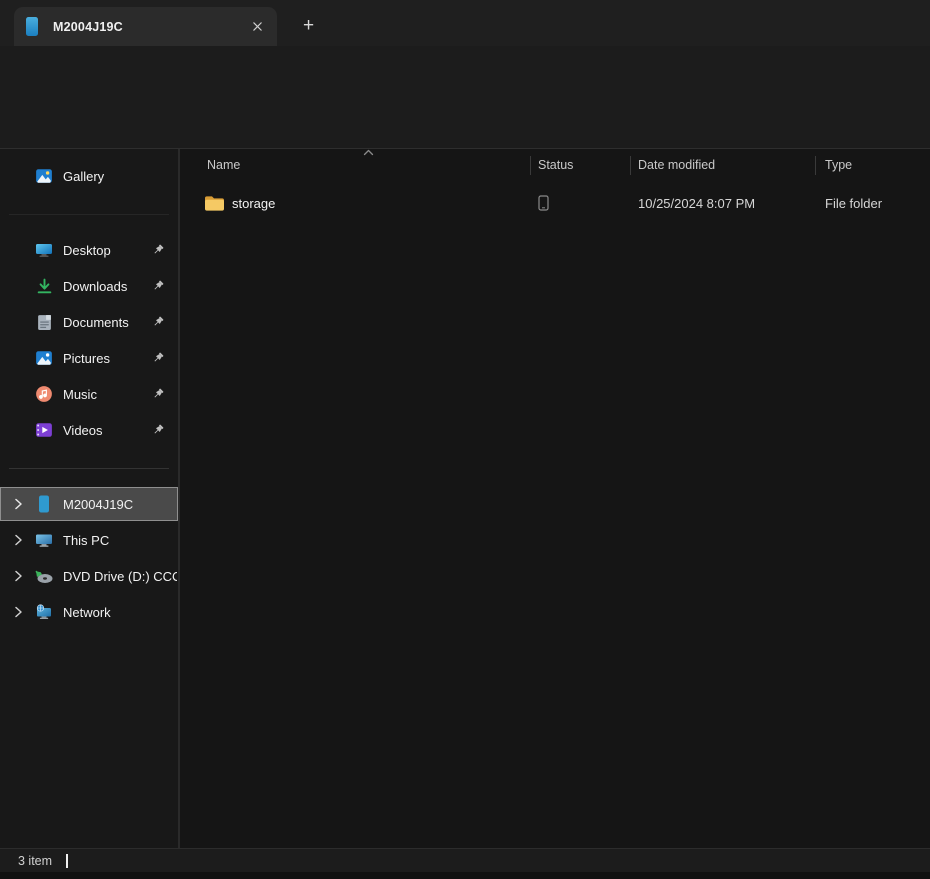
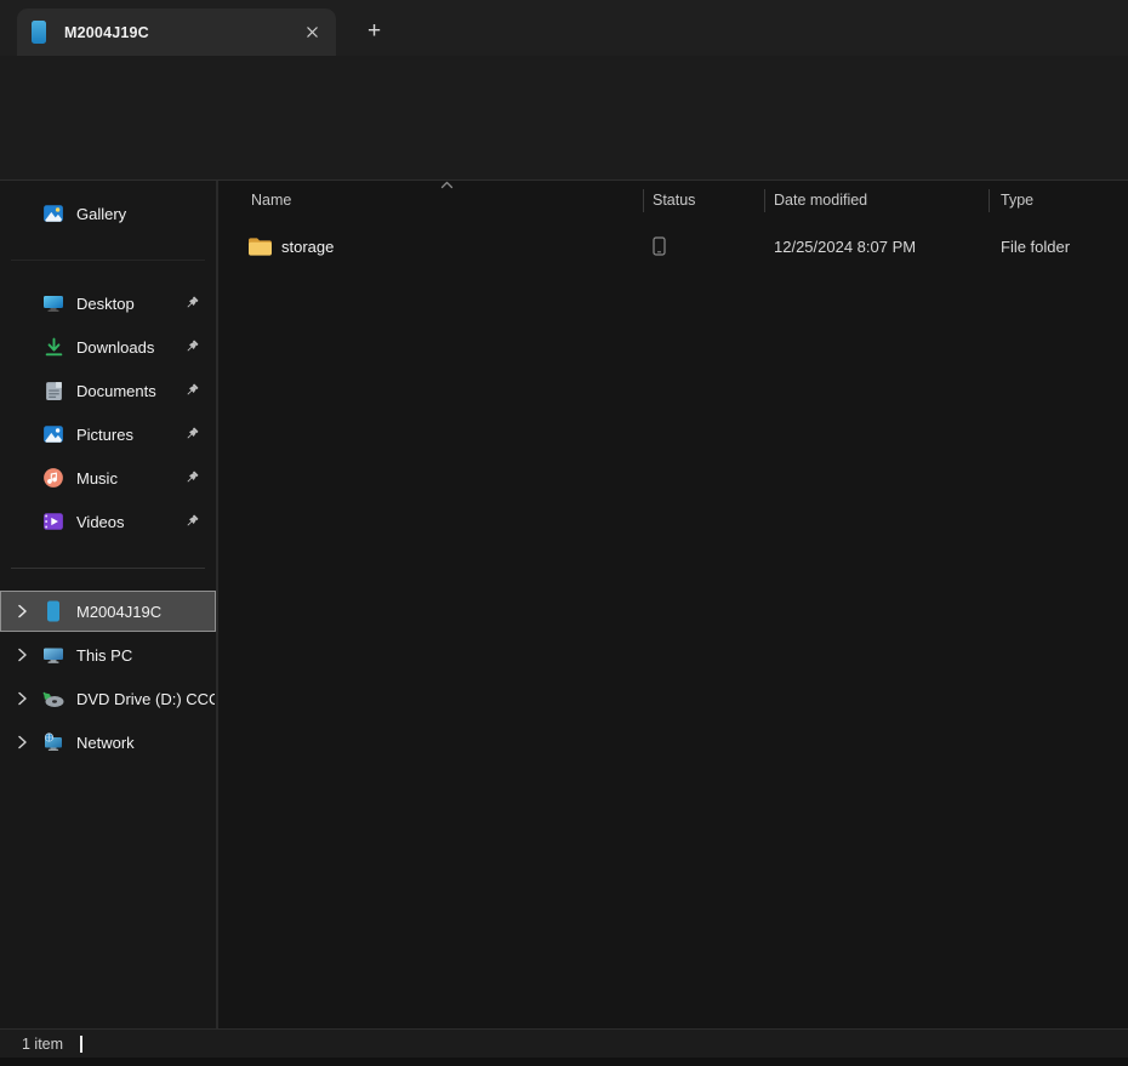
  M2004J19C
  +
  Gallery
  Desktop
  Downloads
  Documents
  Pictures
  Music
  Videos
  M2004J19C
  This PC
  DVD Drive (D:) CCC
  Network
  Name
  Status
  Date modified
  Type
  storage
- 10/25/2024 8:07 PM
+ 12/25/2024 8:07 PM
  File folder
- 3 item
+ 1 item
